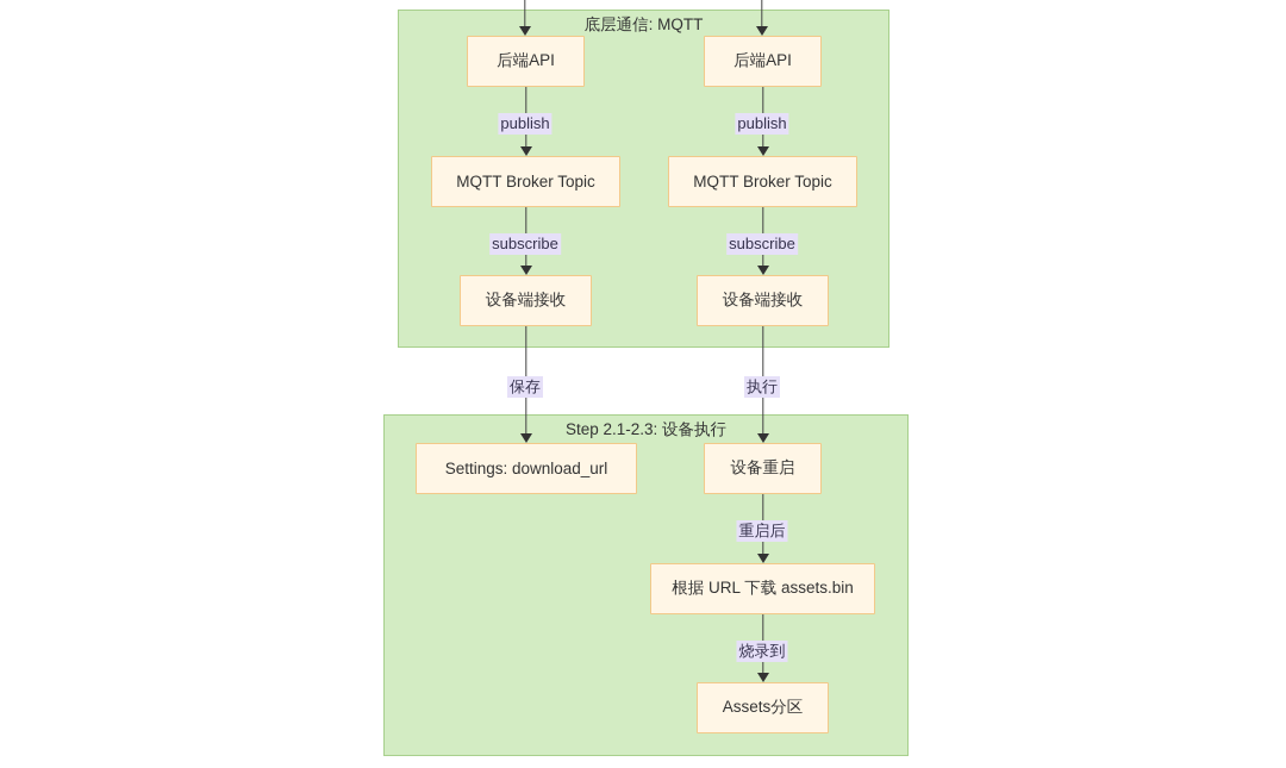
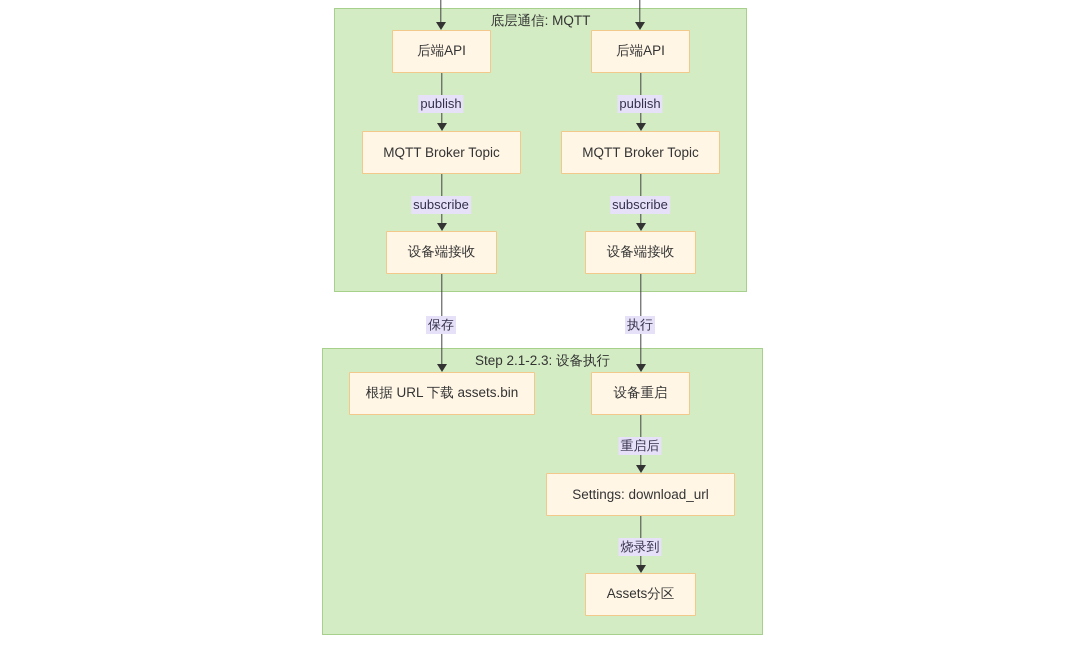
  底层通信: MQTT
  Step 2.1-2.3: 设备执行
  后端API
  后端API
  MQTT Broker Topic
  MQTT Broker Topic
  设备端接收
  设备端接收
- Settings: download_url
+ 根据 URL 下载 assets.bin
  设备重启
- 根据 URL 下载 assets.bin
+ Settings: download_url
  Assets分区
  publish
  publish
  subscribe
  subscribe
  保存
  执行
  重启后
  烧录到
